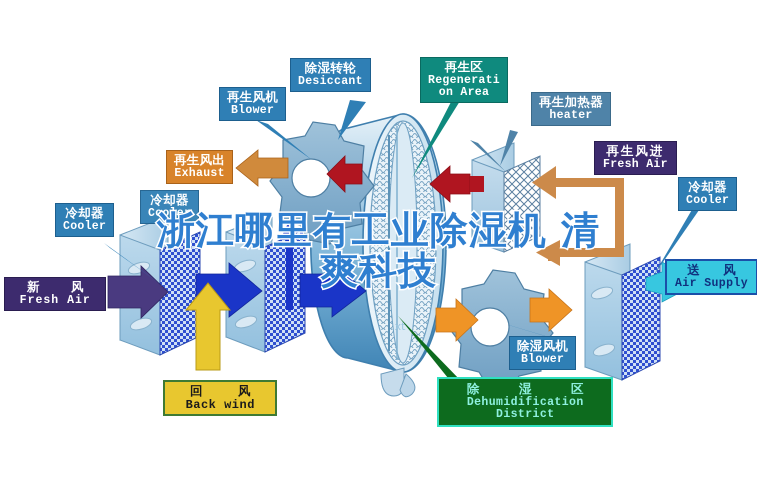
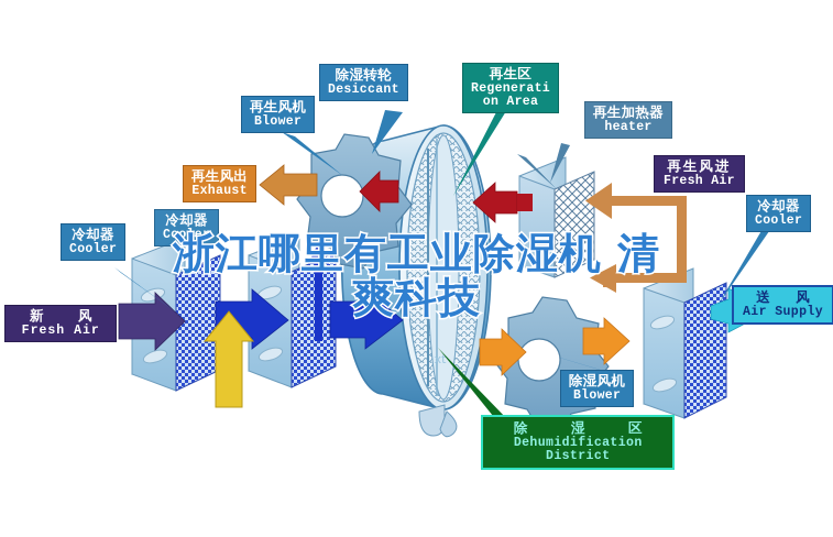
  xt
  除湿转轮
  Desiccant
  再生风机
  Blower
  再生风出
  Exhaust
  再生区
  Regenerati
  on Area
  再生加热器
  heater
  再生风进
  Fresh Air
  冷却器
  Cooler
  冷却器
  Cooler
  冷却器
  Cooler
  新 风
  Fresh Air
- 回 风
- Back wind
  除湿风机
  Blower
  除 湿 区
  Dehumidification
  District
  送 风
  Air Supply
  浙江哪里有工业除湿机 清
  爽科技
